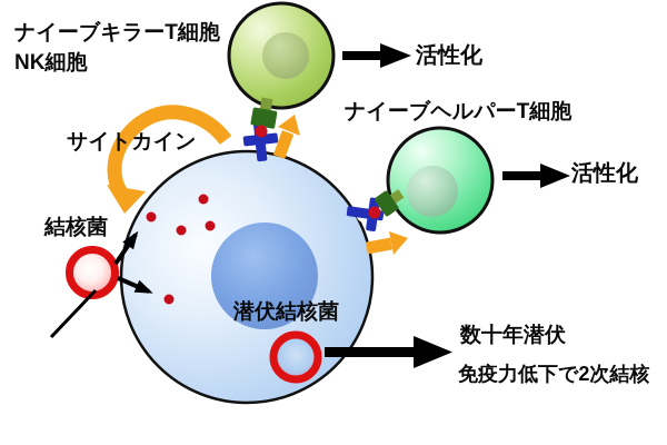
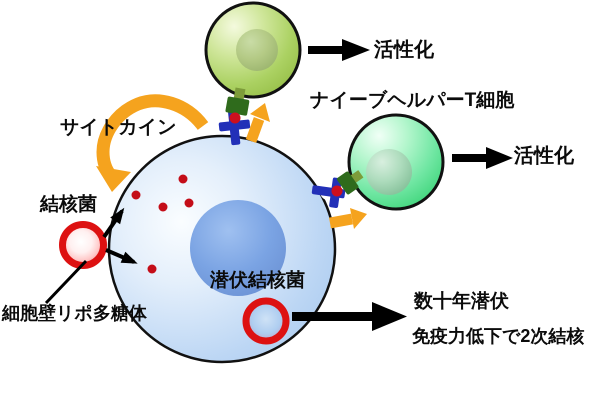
- ナイーブキラーT細胞
- NK細胞
  活性化
  ナイーブヘルパーT細胞
  活性化
  サイトカイン
  結核菌
+ 細胞壁リポ多糖体
  潜伏結核菌
  数十年潜伏
  免疫力低下で2次結核
